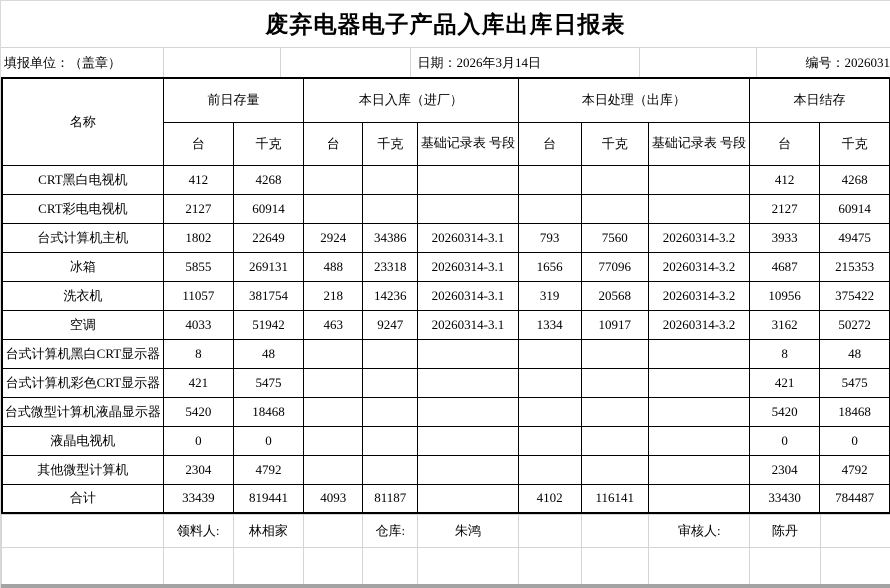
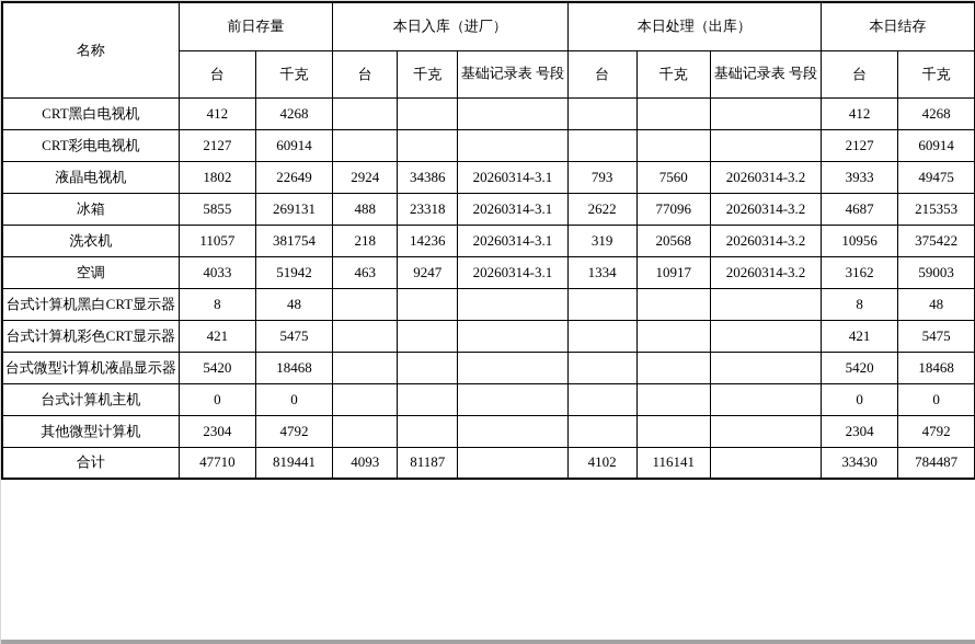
- 废弃电器电子产品入库出库日报表
- 填报单位：（盖章）
- 日期：2026年3月14日
- 编号：2026031
  名称	前日存量	本日入库（进厂）	本日处理（出库）	本日结存
  台	千克	台	千克	基础记录表 号段	台	千克	基础记录表 号段	台	千克
  CRT黑白电视机	412	4268							412	4268
  CRT彩电电视机	2127	60914							2127	60914
- 台式计算机主机	1802	22649	2924	34386	20260314-3.1	793	7560	20260314-3.2	3933	49475
+ 液晶电视机	1802	22649	2924	34386	20260314-3.1	793	7560	20260314-3.2	3933	49475
- 冰箱	5855	269131	488	23318	20260314-3.1	1656	77096	20260314-3.2	4687	215353
+ 冰箱	5855	269131	488	23318	20260314-3.1	2622	77096	20260314-3.2	4687	215353
  洗衣机	11057	381754	218	14236	20260314-3.1	319	20568	20260314-3.2	10956	375422
- 空调	4033	51942	463	9247	20260314-3.1	1334	10917	20260314-3.2	3162	50272
+ 空调	4033	51942	463	9247	20260314-3.1	1334	10917	20260314-3.2	3162	59003
  台式计算机黑白CRT显示器	8	48							8	48
  台式计算机彩色CRT显示器	421	5475							421	5475
  台式微型计算机液晶显示器	5420	18468							5420	18468
- 液晶电视机	0	0							0	0
+ 台式计算机主机	0	0							0	0
  其他微型计算机	2304	4792							2304	4792
- 合计	33439	819441	4093	81187		4102	116141		33430	784487
+ 合计	47710	819441	4093	81187		4102	116141		33430	784487
- 	领料人:	林相家		仓库:	朱鸿			审核人:	陈丹
